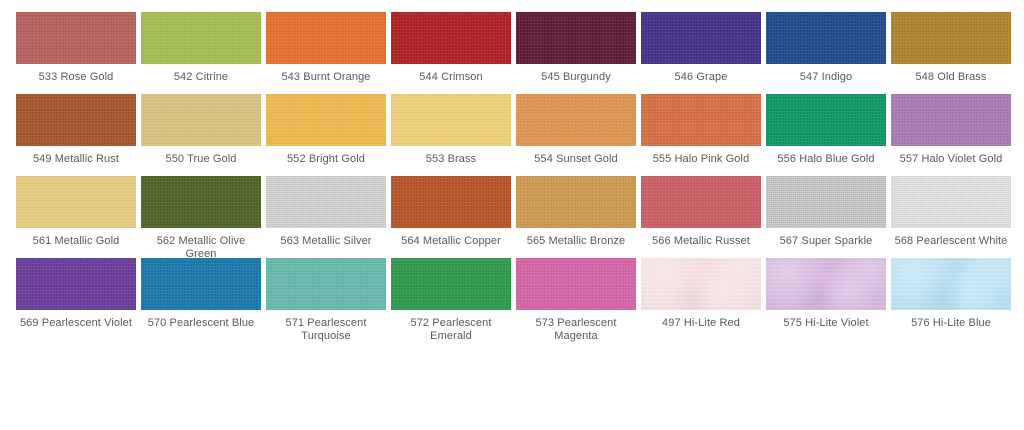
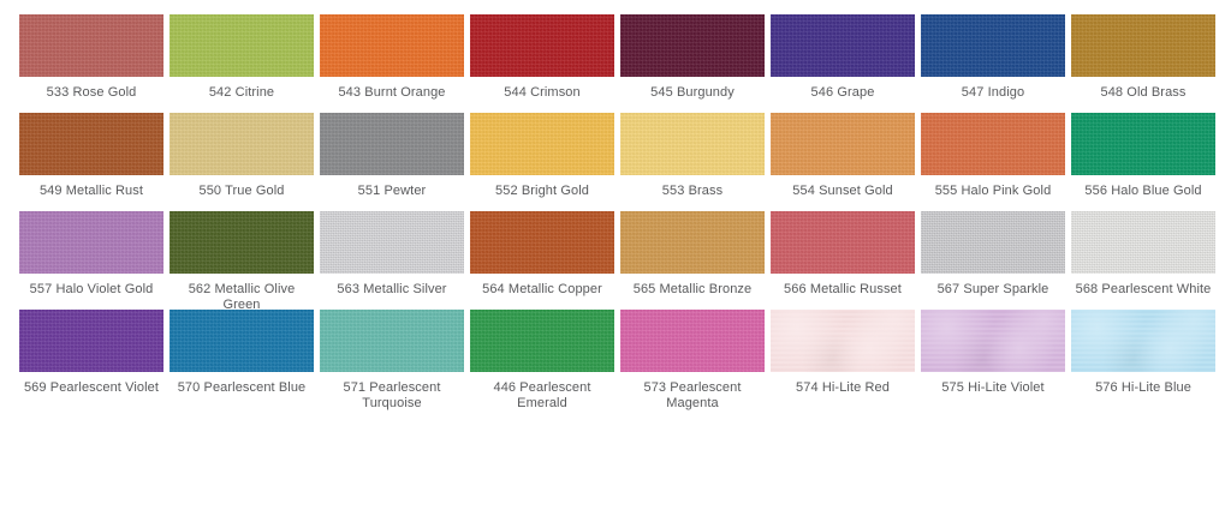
  533 Rose Gold
  542 Citrine
  543 Burnt Orange
  544 Crimson
  545 Burgundy
  546 Grape
  547 Indigo
  548 Old Brass
  549 Metallic Rust
  550 True Gold
+ 551 Pewter
  552 Bright Gold
  553 Brass
  554 Sunset Gold
  555 Halo Pink Gold
  556 Halo Blue Gold
  557 Halo Violet Gold
- 561 Metallic Gold
  562 Metallic Olive Green
  563 Metallic Silver
  564 Metallic Copper
  565 Metallic Bronze
  566 Metallic Russet
  567 Super Sparkle
  568 Pearlescent White
  569 Pearlescent Violet
  570 Pearlescent Blue
  571 Pearlescent Turquoise
- 572 Pearlescent Emerald
+ 446 Pearlescent Emerald
  573 Pearlescent Magenta
- 497 Hi-Lite Red
+ 574 Hi-Lite Red
  575 Hi-Lite Violet
  576 Hi-Lite Blue
